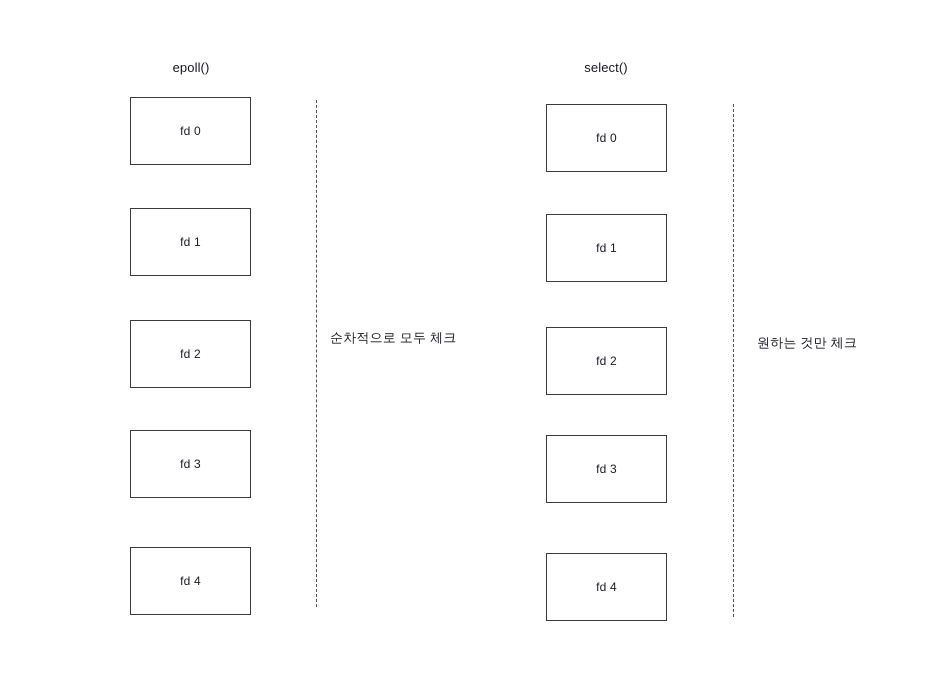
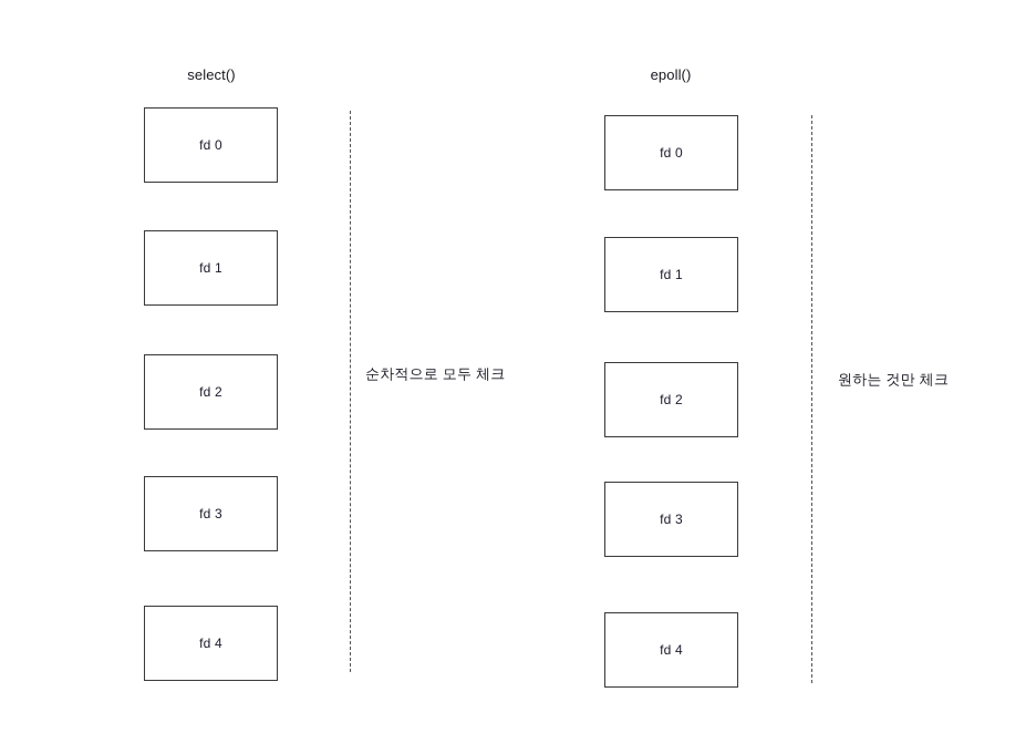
- epoll()
+ select()
  fd 0
  fd 1
  fd 2
  fd 3
  fd 4
- select()
+ epoll()
  fd 0
  fd 1
  fd 2
  fd 3
  fd 4
  순차적으로 모두 체크
  원하는 것만 체크
